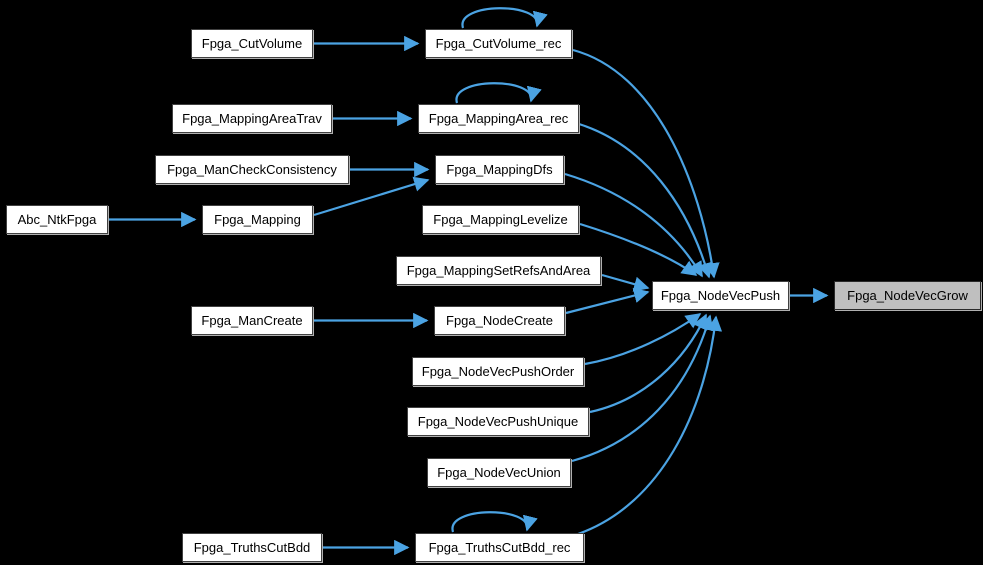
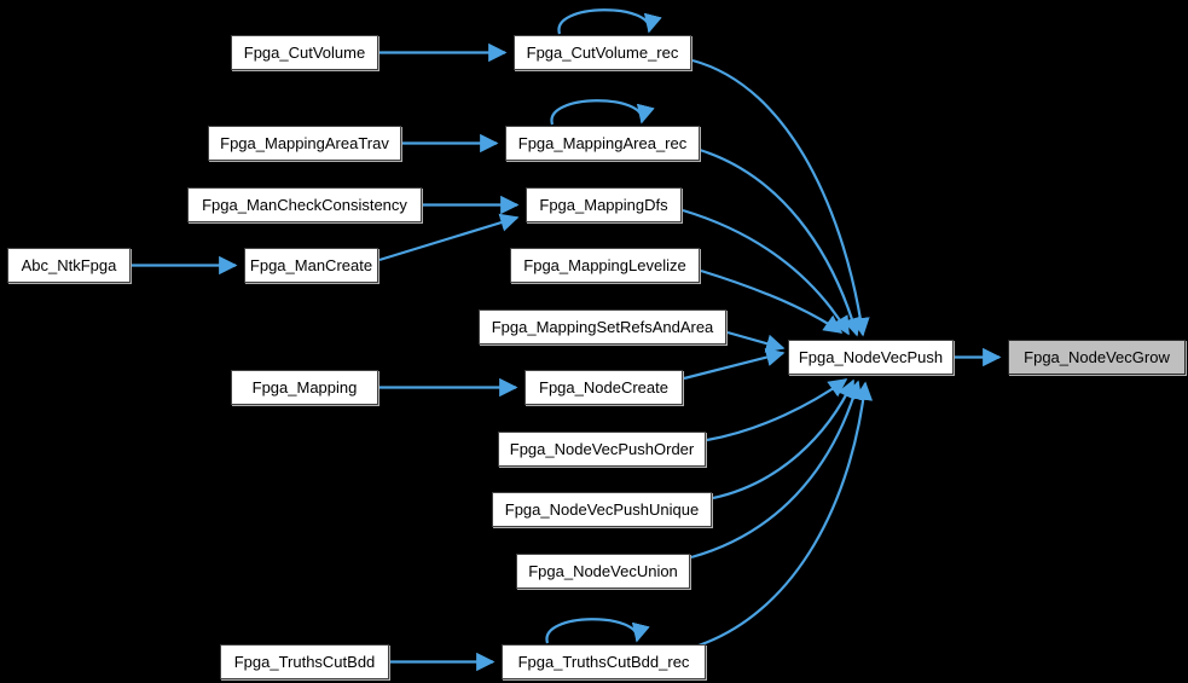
  Fpga_CutVolume
  Fpga_CutVolume_rec
  Fpga_MappingAreaTrav
  Fpga_MappingArea_rec
  Fpga_ManCheckConsistency
  Fpga_MappingDfs
  Abc_NtkFpga
- Fpga_Mapping
+ Fpga_ManCreate
  Fpga_MappingLevelize
  Fpga_MappingSetRefsAndArea
  Fpga_NodeVecPush
  Fpga_NodeVecGrow
- Fpga_ManCreate
+ Fpga_Mapping
  Fpga_NodeCreate
  Fpga_NodeVecPushOrder
  Fpga_NodeVecPushUnique
  Fpga_NodeVecUnion
  Fpga_TruthsCutBdd
  Fpga_TruthsCutBdd_rec
